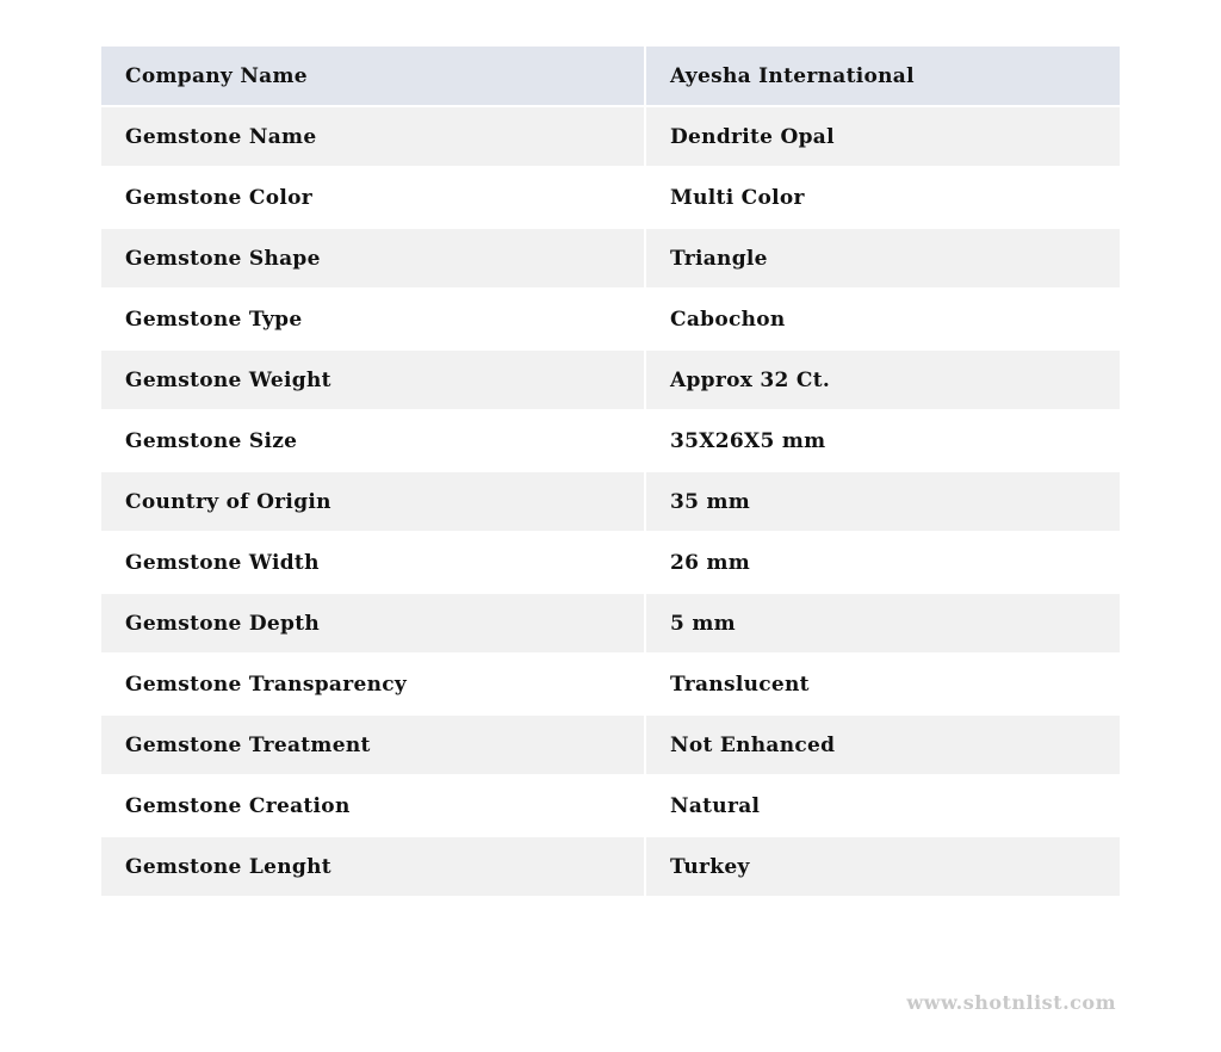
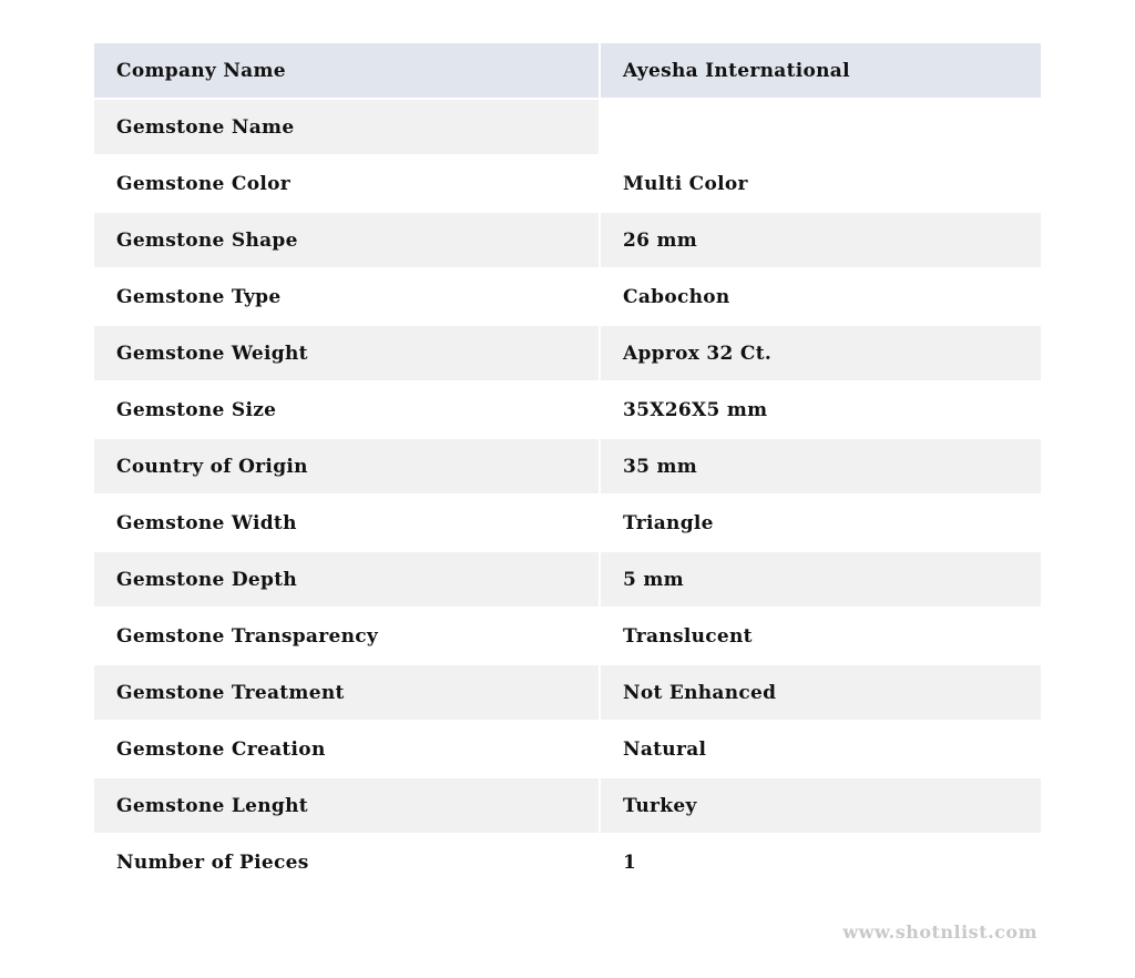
  Company Name
  Ayesha International
  Gemstone Name
- Dendrite Opal
  Gemstone Color
  Multi Color
  Gemstone Shape
- Triangle
+ 26 mm
  Gemstone Type
  Cabochon
  Gemstone Weight
  Approx 32 Ct.
  Gemstone Size
  35X26X5 mm
  Country of Origin
  35 mm
  Gemstone Width
- 26 mm
+ Triangle
  Gemstone Depth
  5 mm
  Gemstone Transparency
  Translucent
  Gemstone Treatment
  Not Enhanced
  Gemstone Creation
  Natural
  Gemstone Lenght
  Turkey
+ Number of Pieces
+ 1
  www.shotnlist.com
